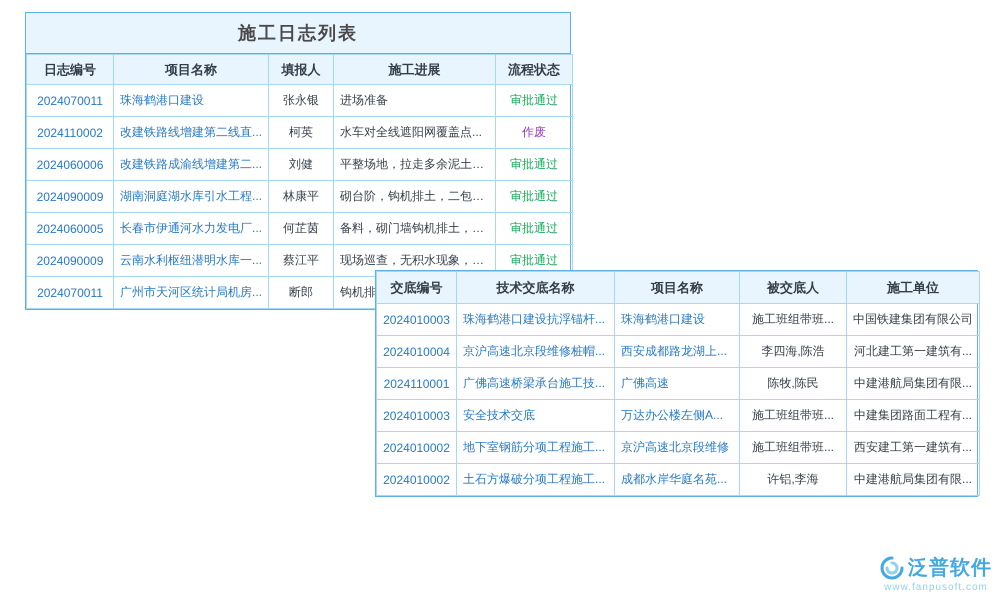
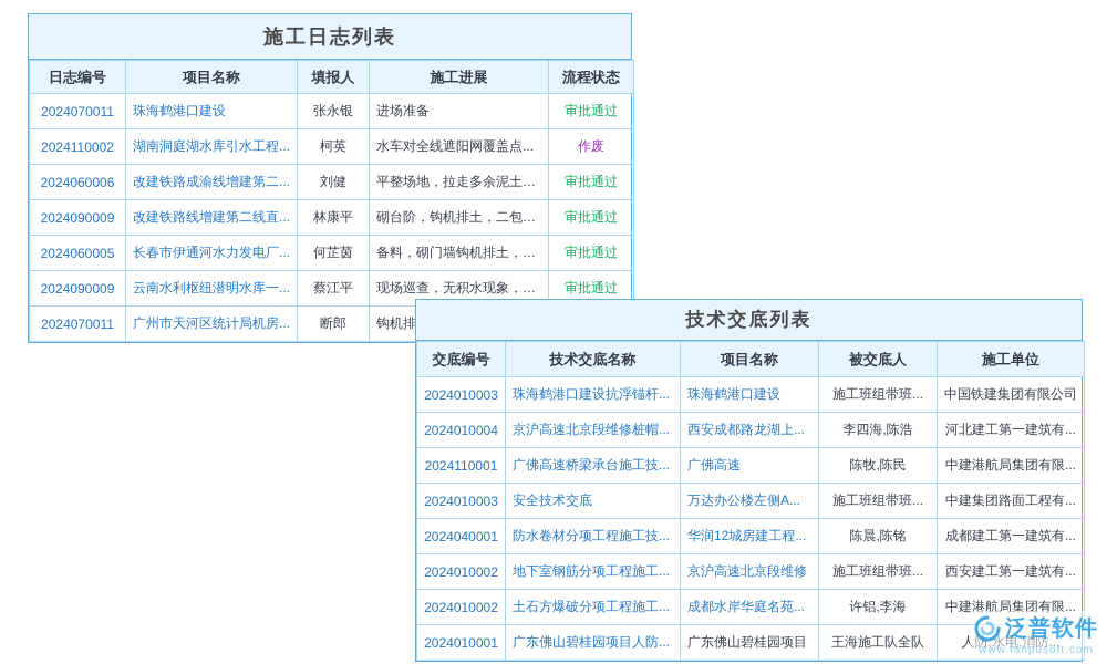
  施工日志列表
  日志编号	项目名称	填报人	施工进展	流程状态
  2024070011	珠海鹤港口建设	张永银	进场准备	审批通过
- 2024110002	改建铁路线增建第二线直...	柯英	水车对全线遮阳网覆盖点...	作废
+ 2024110002	湖南洞庭湖水库引水工程...	柯英	水车对全线遮阳网覆盖点...	作废
  2024060006	改建铁路成渝线增建第二...	刘健	平整场地，拉走多余泥土15...	审批通过
- 2024090009	湖南洞庭湖水库引水工程...	林康平	砌台阶，钩机排土，二包砌...	审批通过
+ 2024090009	改建铁路线增建第二线直...	林康平	砌台阶，钩机排土，二包砌...	审批通过
  2024060005	长春市伊通河水力发电厂...	何芷茵	备料，砌门墙钩机排土，瓦...	审批通过
  2024090009	云南水利枢纽潜明水库一...	蔡江平	现场巡查，无积水现象，水...	审批通过
  2024070011	广州市天河区统计局机房...	断郎	钩机排
+ 技术交底列表
  交底编号	技术交底名称	项目名称	被交底人	施工单位
  2024010003	珠海鹤港口建设抗浮锚杆...	珠海鹤港口建设	施工班组带班...	中国铁建集团有限公司
  2024010004	京沪高速北京段维修桩帽...	西安成都路龙湖上...	李四海,陈浩	河北建工第一建筑有...
  2024110001	广佛高速桥梁承台施工技...	广佛高速	陈牧,陈民	中建港航局集团有限...
  2024010003	安全技术交底	万达办公楼左侧A...	施工班组带班...	中建集团路面工程有...
+ 2024040001	防水卷材分项工程施工技...	华润12城房建工程...	陈晨,陈铭	成都建工第一建筑有...
  2024010002	地下室钢筋分项工程施工...	京沪高速北京段维修	施工班组带班...	西安建工第一建筑有...
  2024010002	土石方爆破分项工程施工...	成都水岸华庭名苑...	许铝,李海	中建港航局集团有限...
+ 2024010001	广东佛山碧桂园项目人防...	广东佛山碧桂园项目	王海施工队全队	人防,水电,消防...
  泛普软件
  www.fanpusoft.com
